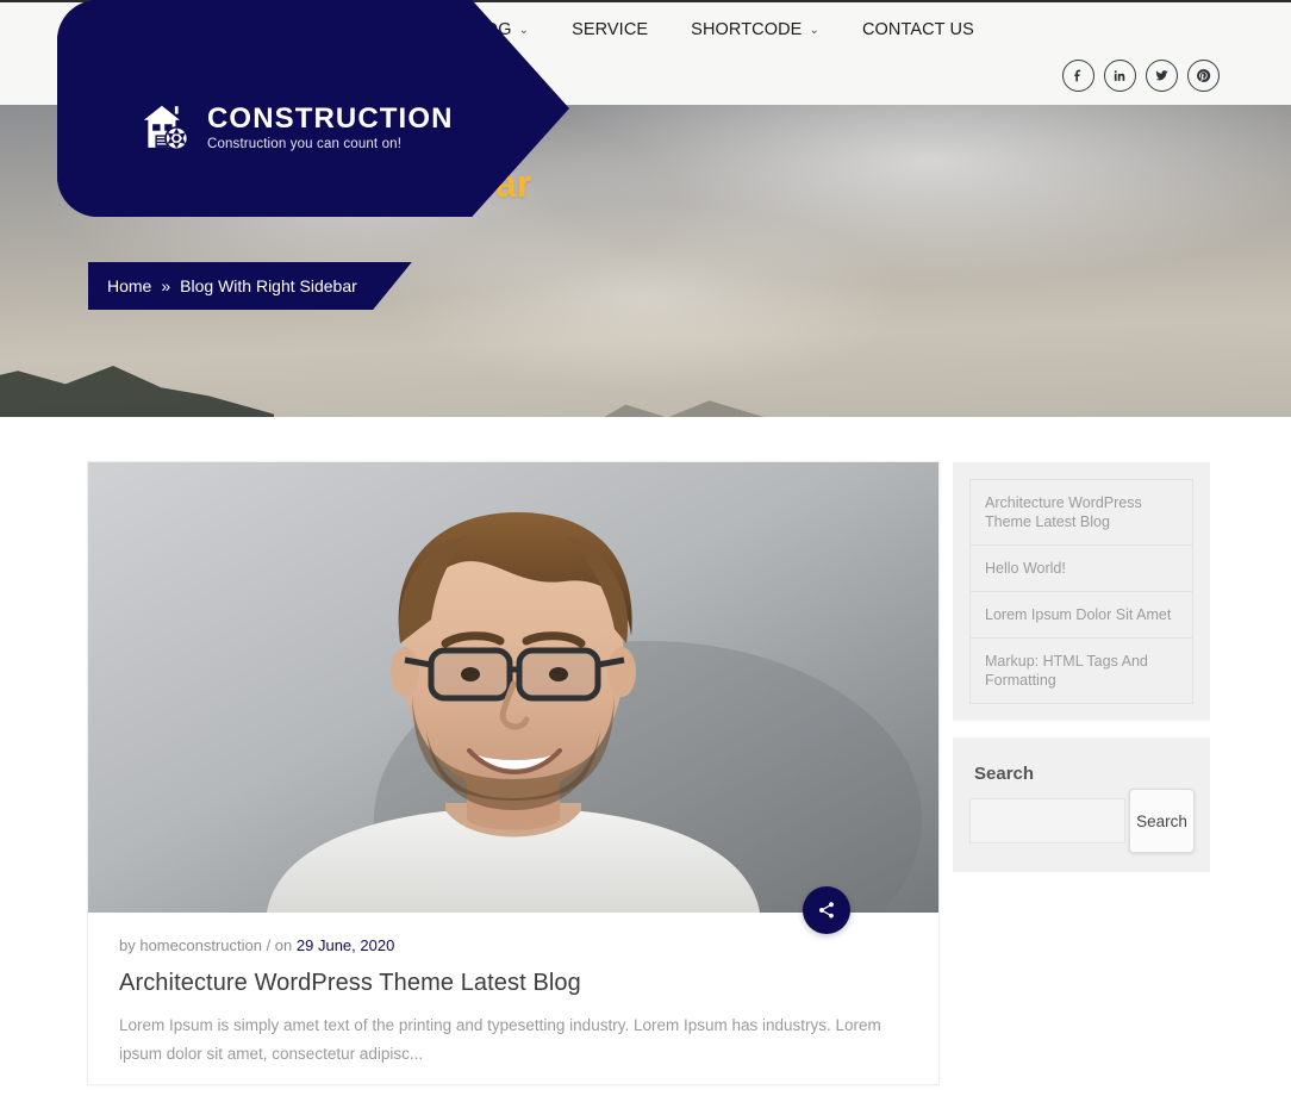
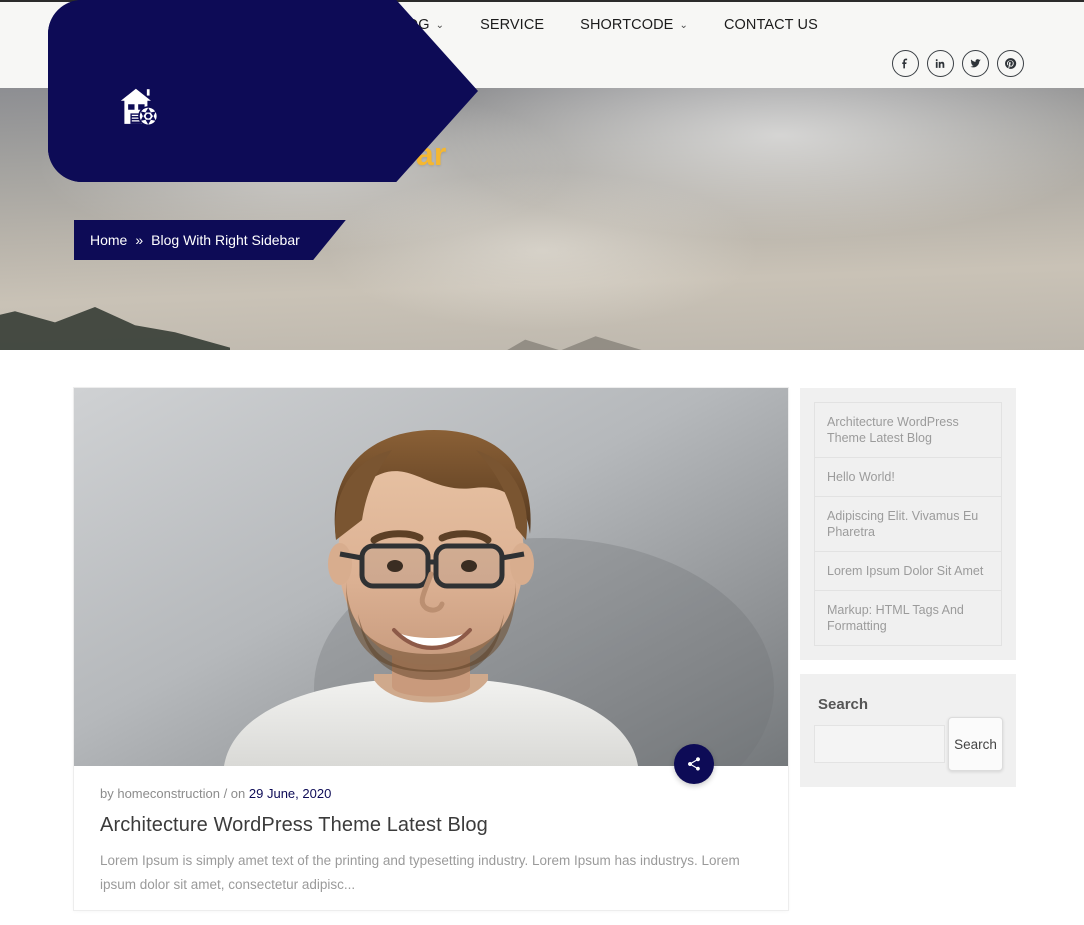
  Home
  »
  Blog With Right Sidebar
  ⌄
  SERVICE
  SHORTCODE
  ⌄
  CONTACT US
- CONSTRUCTION
- Construction you can count on!
  by homeconstruction / on 29 June, 2020
  Architecture WordPress Theme Latest Blog
  Lorem Ipsum is simply amet text of the printing and typesetting industry. Lorem Ipsum has industrys. Lorem ipsum dolor sit amet, consectetur adipisc...
  Architecture WordPress Theme Latest Blog
  Hello World!
+ Adipiscing Elit. Vivamus Eu Pharetra
  Lorem Ipsum Dolor Sit Amet
  Markup: HTML Tags And Formatting
  Search
  Search
